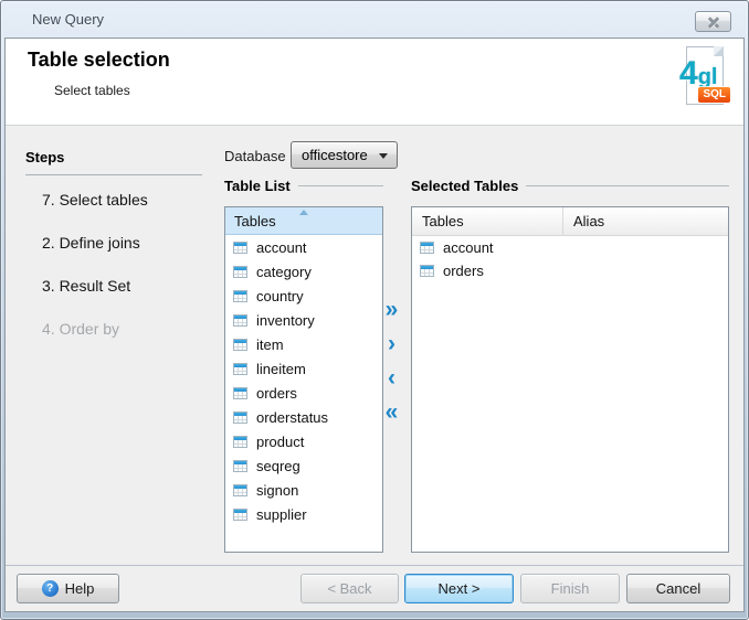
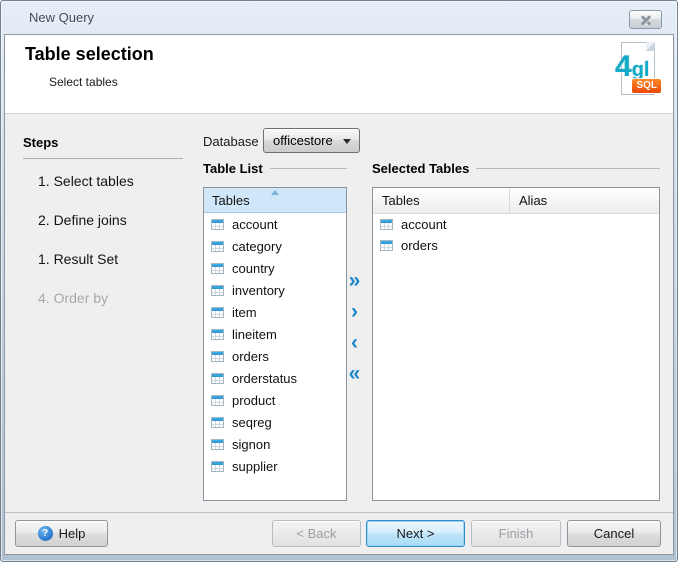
  New Query
  Table selection
  Select tables
  4gl
  SQL
  Steps
- 7. Select tables
+ 1. Select tables
  2. Define joins
- 3. Result Set
+ 1. Result Set
  4. Order by
  Database
  officestore
  Table List
  Selected Tables
  Tables
  account
  category
  country
  inventory
  item
  lineitem
  orders
  orderstatus
  product
  seqreg
  signon
  supplier
  »
  ›
  ‹
  «
  Tables
  Alias
  account
  orders
  ?
  Help
  < Back
  Next >
  Finish
  Cancel
